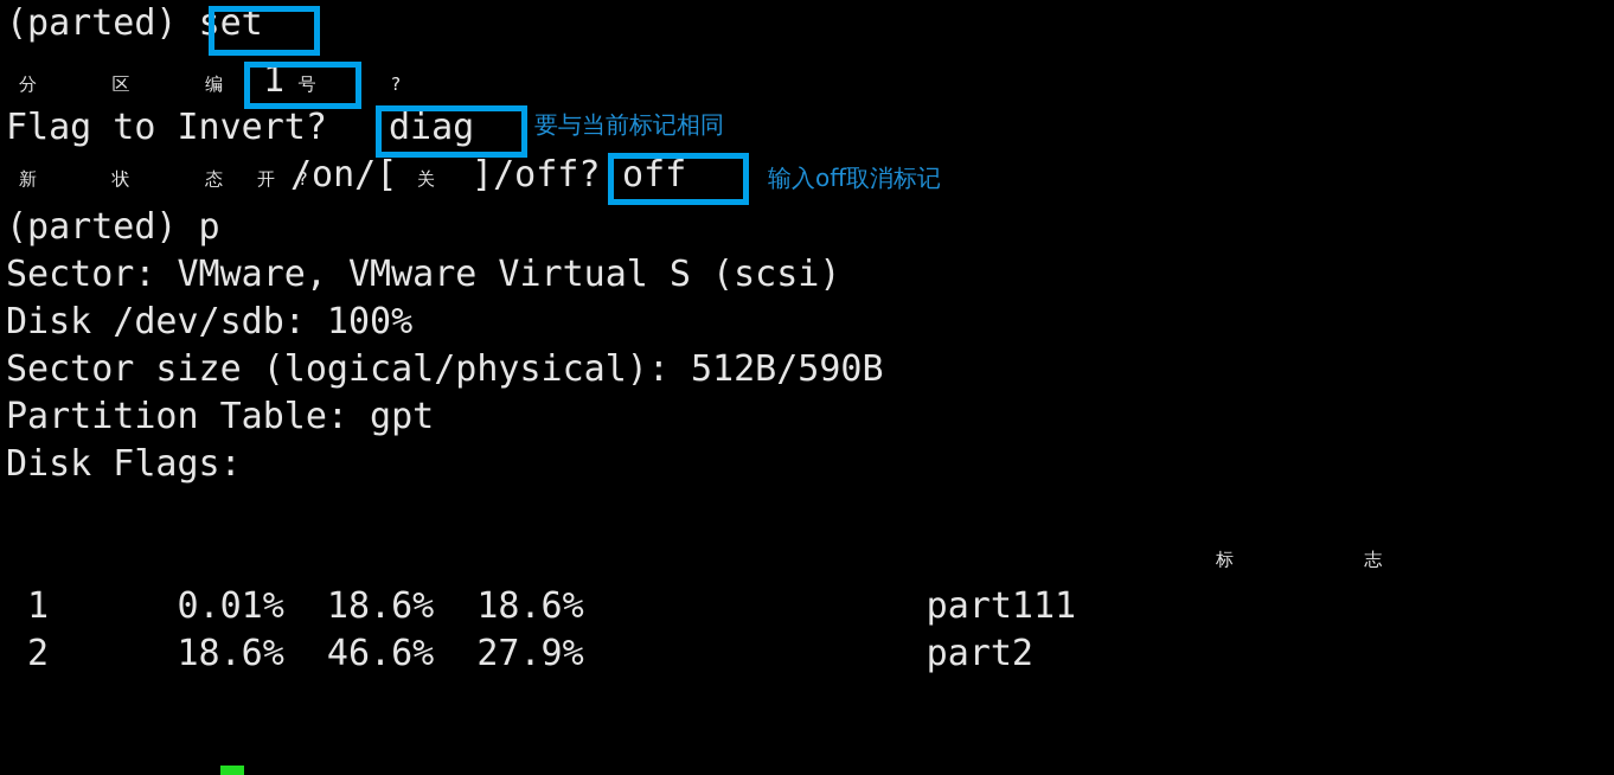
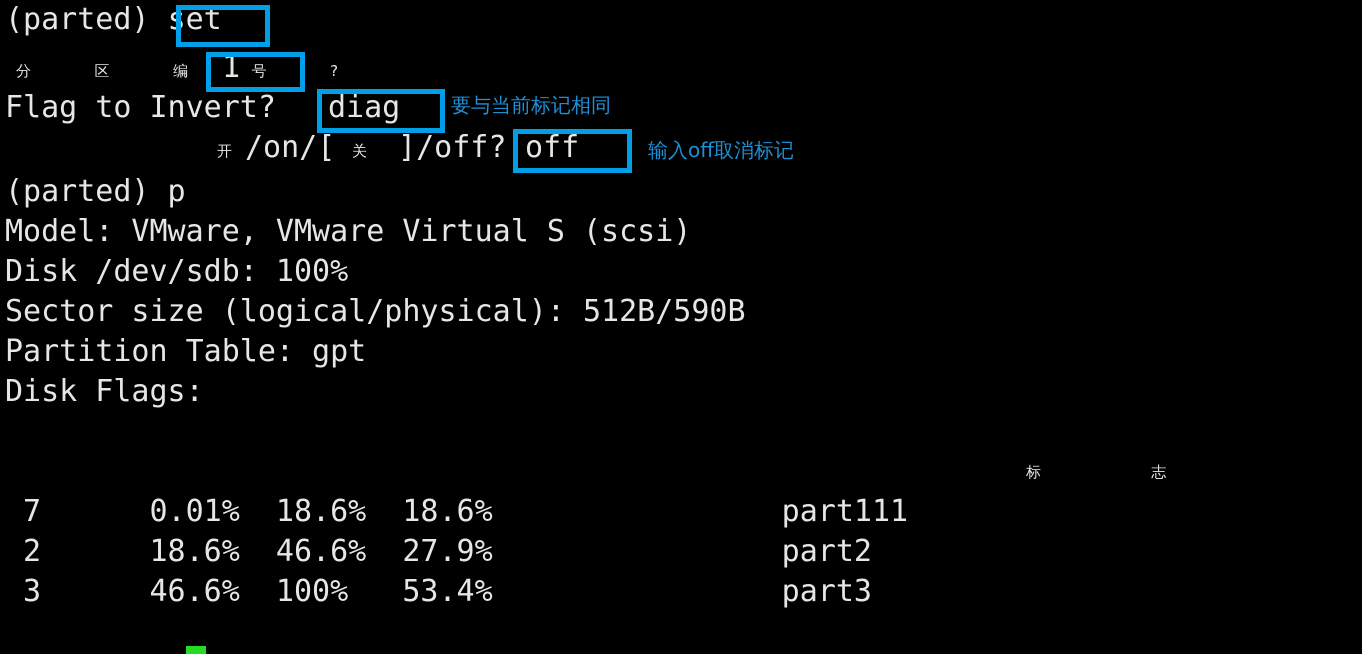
  (parted) set
  分 区 编 号 ?
  1
  Flag to Invert?
  diag
- 新 状 态 ?
  开
  /on/[
  关
  ]/off?
  off
  (parted) p
- Sector: VMware, VMware Virtual S (scsi)
+ Model: VMware, VMware Virtual S (scsi)
  Disk /dev/sdb: 100%
  Sector size (logical/physical): 512B/590B
  Partition Table: gpt
  Disk Flags:
  标 志
- 1 0.01% 18.6% 18.6% part111
+ 7 0.01% 18.6% 18.6% part111
  2 18.6% 46.6% 27.9% part2
+ 3 46.6% 100% 53.4% part3
  要与当前标记相同
  输入off取消标记
